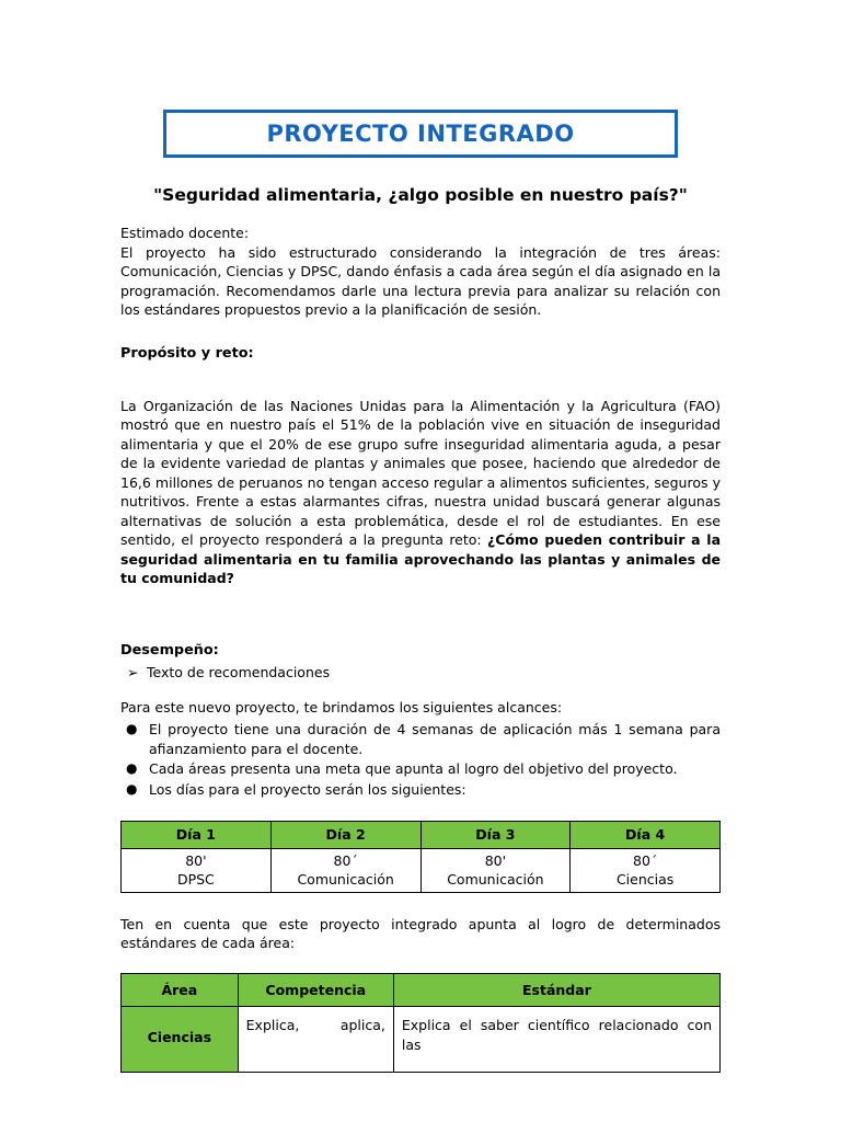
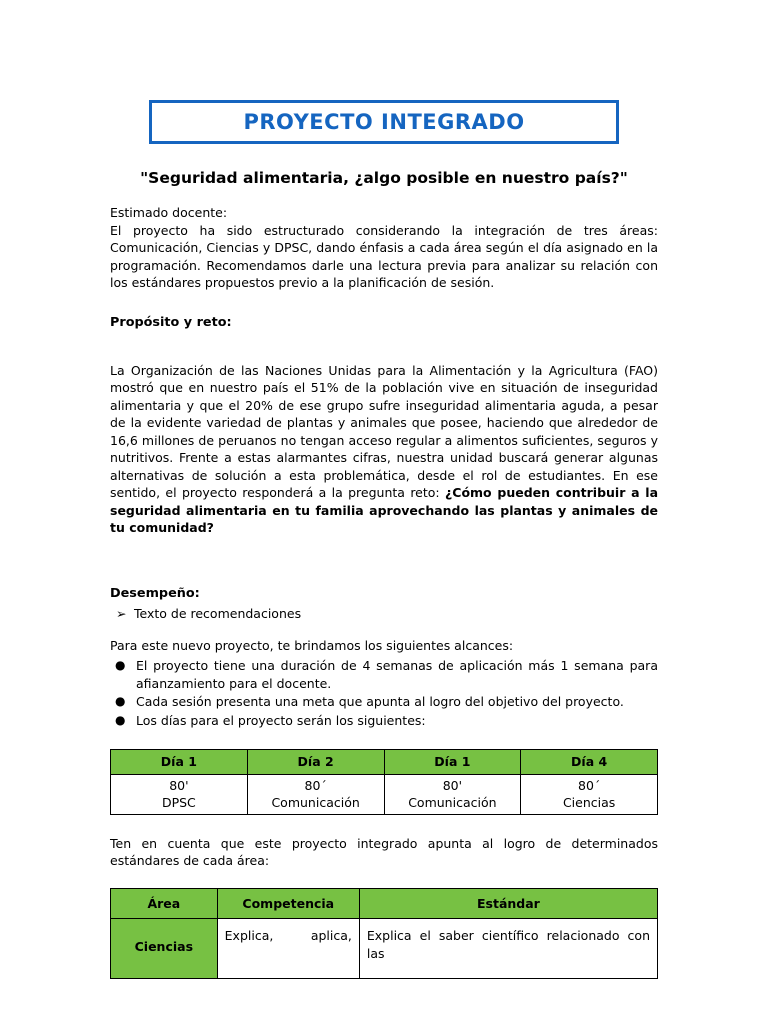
  PROYECTO INTEGRADO
  "Seguridad alimentaria, ¿algo posible en nuestro país?"
  Estimado docente:
  El proyecto ha sido estructurado considerando la integración de tres áreas: Comunicación, Ciencias y DPSC, dando énfasis a cada área según el día asignado en la programación. Recomendamos darle una lectura previa para analizar su relación con los estándares propuestos previo a la planificación de sesión.
  Propósito y reto:
  La Organización de las Naciones Unidas para la Alimentación y la Agricultura (FAO) mostró que en nuestro país el 51% de la población vive en situación de inseguridad alimentaria y que el 20% de ese grupo sufre inseguridad alimentaria aguda, a pesar de la evidente variedad de plantas y animales que posee, haciendo que alrededor de 16,6 millones de peruanos no tengan acceso regular a alimentos suficientes, seguros y nutritivos. Frente a estas alarmantes cifras, nuestra unidad buscará generar algunas alternativas de solución a esta problemática, desde el rol de estudiantes. En ese sentido, el proyecto responderá a la pregunta reto: ¿Cómo pueden contribuir a la seguridad alimentaria en tu familia aprovechando las plantas y animales de tu comunidad?
  Desempeño:
  ➢
  Texto de recomendaciones
  Para este nuevo proyecto, te brindamos los siguientes alcances:
  ●
  El proyecto tiene una duración de 4 semanas de aplicación más 1 semana para afianzamiento para el docente.
  ●
- Cada áreas presenta una meta que apunta al logro del objetivo del proyecto.
+ Cada sesión presenta una meta que apunta al logro del objetivo del proyecto.
  ●
  Los días para el proyecto serán los siguientes:
- Día 1	Día 2	Día 3	Día 4
+ Día 1	Día 2	Día 1	Día 4
  80' DPSC	80´ Comunicación	80' Comunicación	80´ Ciencias
  Ten en cuenta que este proyecto integrado apunta al logro de determinados estándares de cada área:
  Área	Competencia	Estándar
  Ciencias	Explica, aplica,	Explica el saber científico relacionado con las
